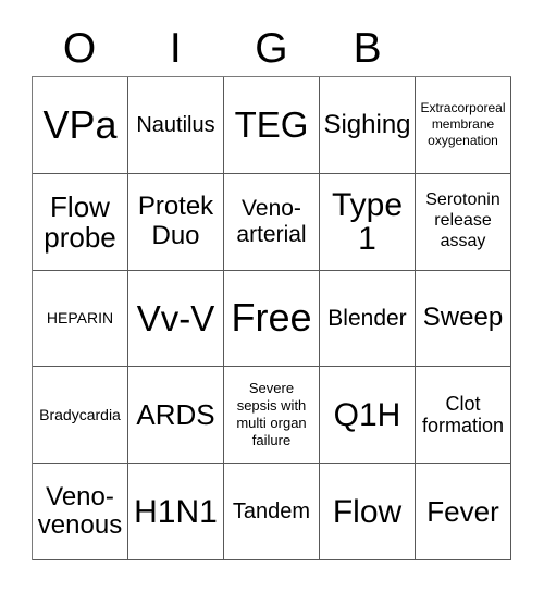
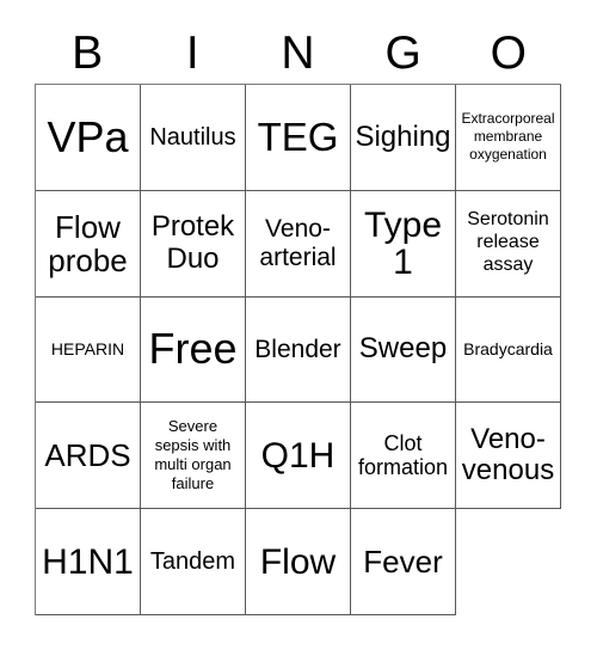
- O
+ B
  I
+ N
  G
- B
+ O
  VPa
  Nautilus
  TEG
  Sighing
  Extracorporeal membrane oxygenation
  Flow probe
  Protek Duo
  Veno-arterial
  Type 1
  Serotonin release assay
  HEPARIN
- Vv-V
  Free
  Blender
  Sweep
  Bradycardia
  ARDS
  Severe sepsis with multi organ failure
  Q1H
  Clot formation
  Veno-venous
  H1N1
  Tandem
  Flow
  Fever
